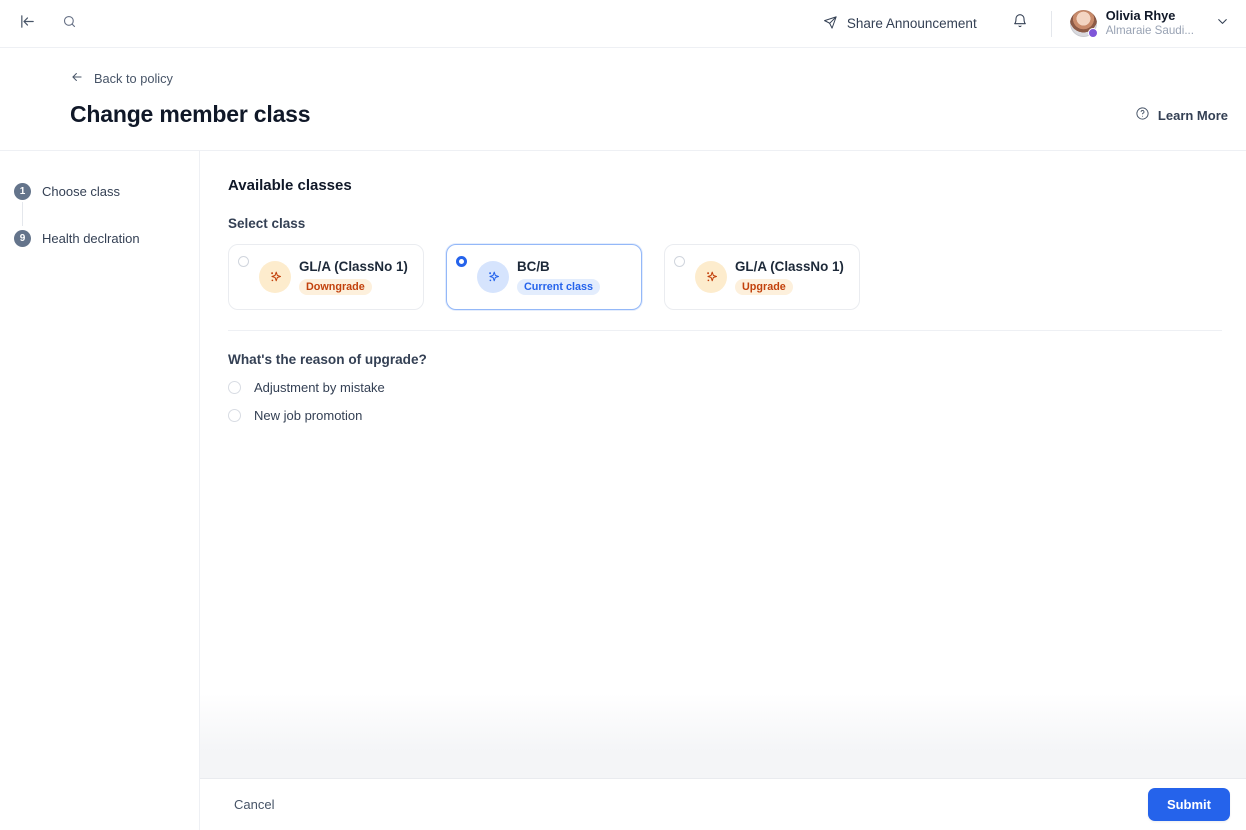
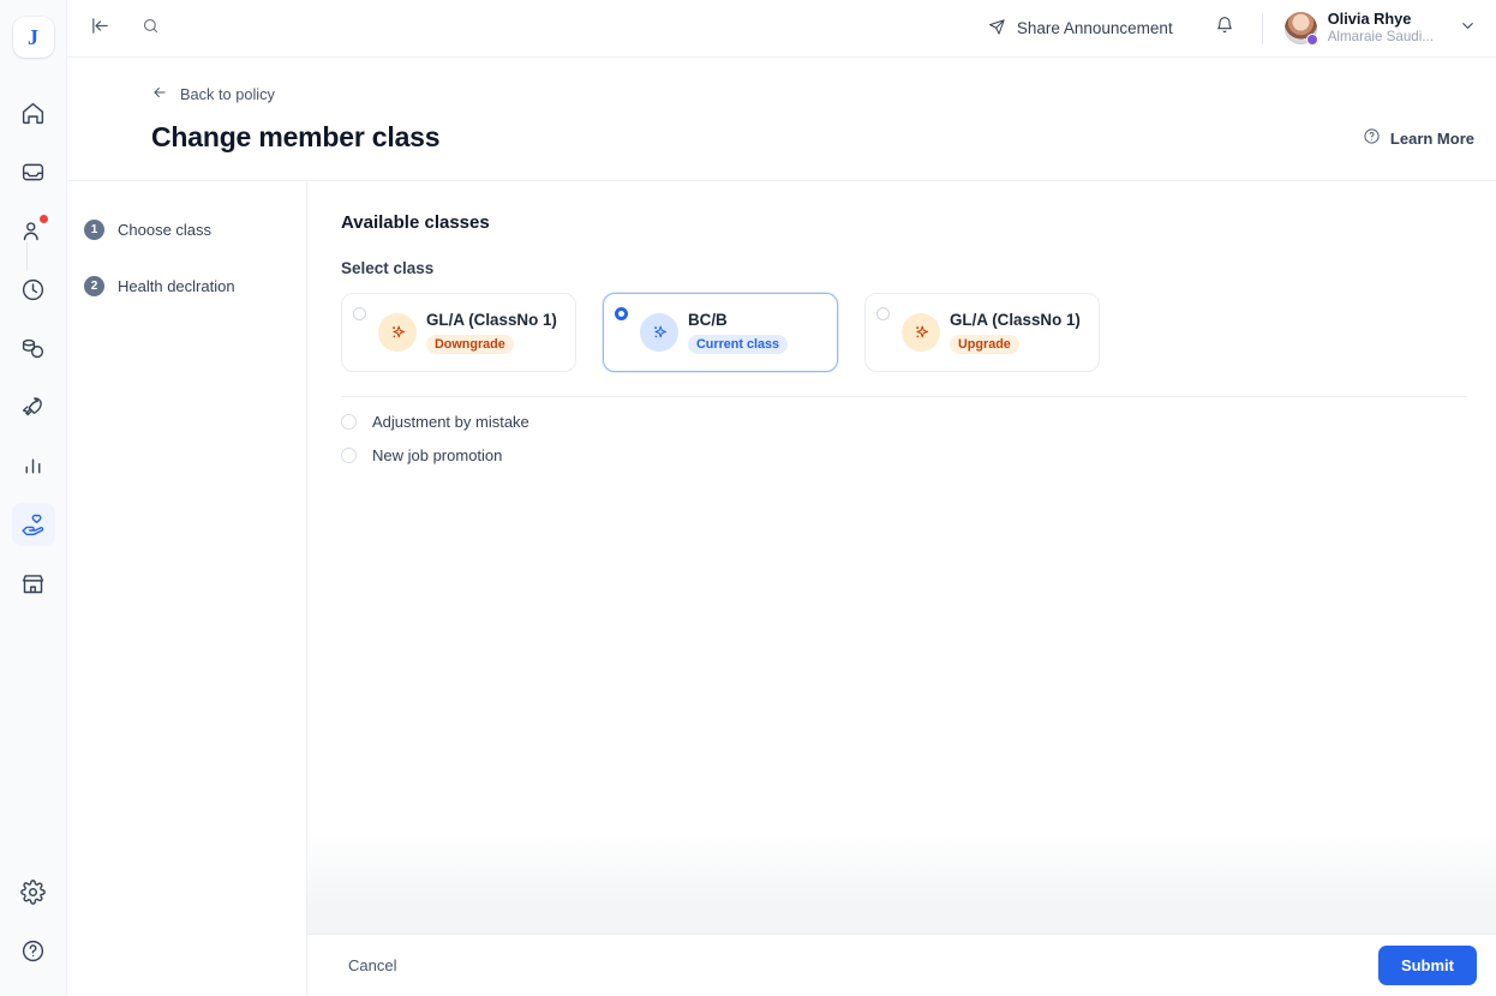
+ J
  Share Announcement
  Olivia Rhye
  Almaraie Saudi...
  Back to policy
  Change member class
  Learn More
  1
  Choose class
- 9
+ 2
  Health declration
  Available classes
  Select class
  GL/A (ClassNo 1)
  Downgrade
  BC/B
  Current class
  GL/A (ClassNo 1)
  Upgrade
- What's the reason of upgrade?
  Adjustment by mistake
  New job promotion
  Cancel
  Submit
